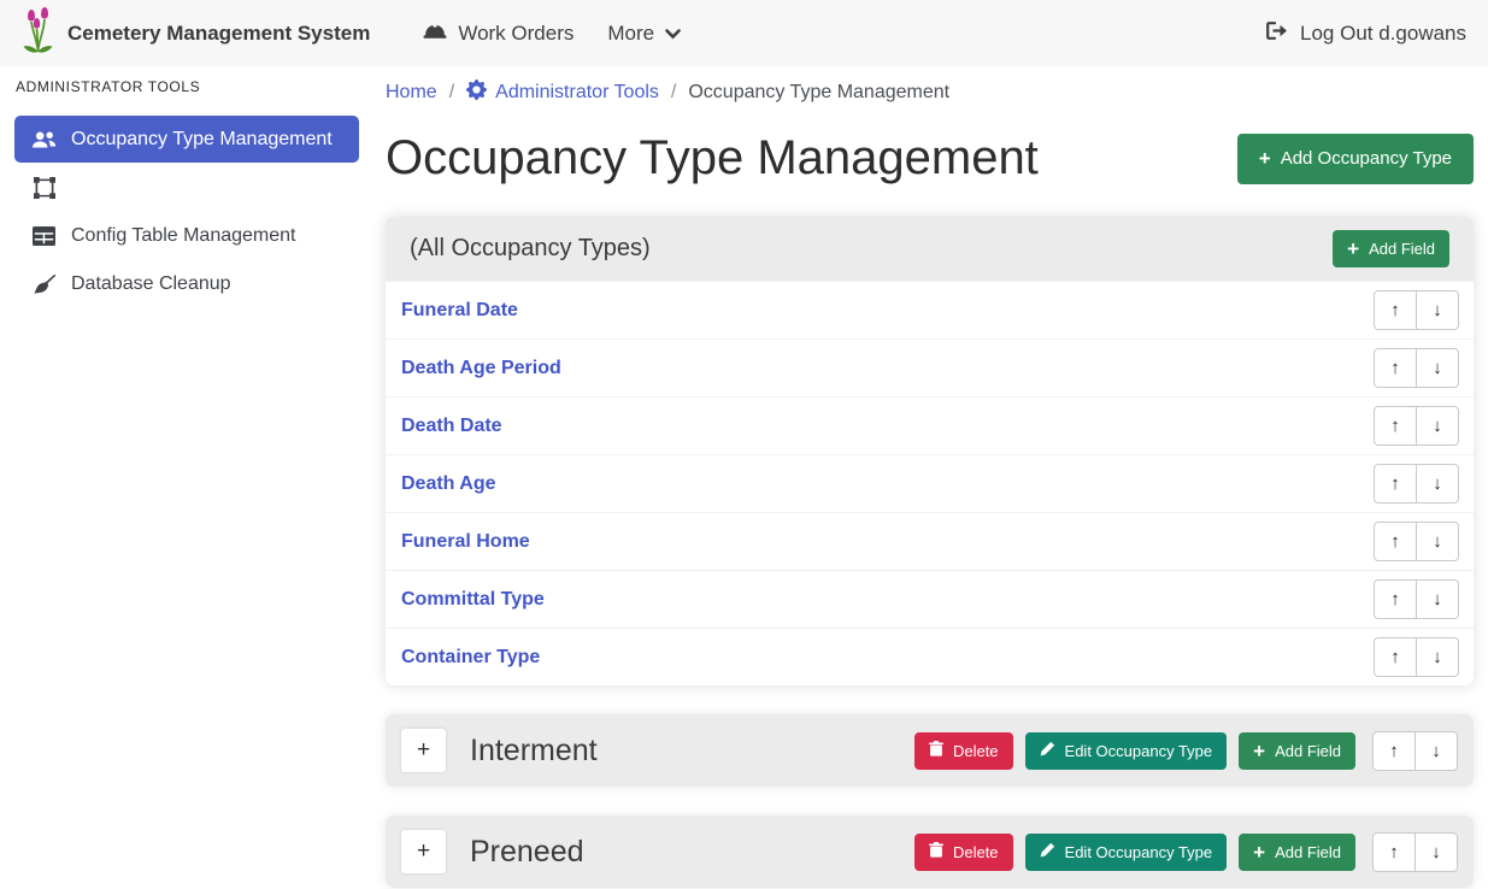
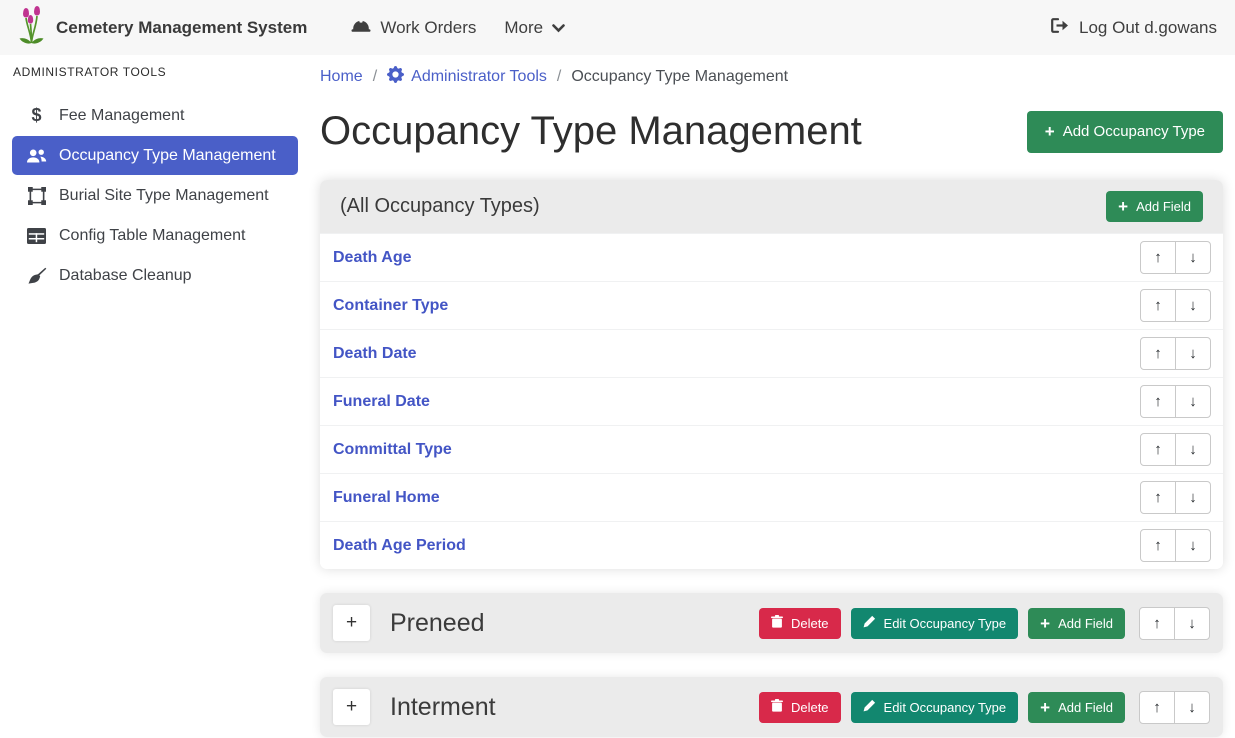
  Cemetery Management System
  Work Orders
  More
  Log Out d.gowans
  ADMINISTRATOR TOOLS
+ $
+ Fee Management
  Occupancy Type Management
+ Burial Site Type Management
  Config Table Management
  Database Cleanup
  Home
  /
  Administrator Tools
  /
  Occupancy Type Management
  Occupancy Type Management
  +
  Add Occupancy Type
  (All Occupancy Types)
  +
  Add Field
- Funeral Date
+ Death Age
  ↑
  ↓
- Death Age Period
+ Container Type
  ↑
  ↓
  Death Date
  ↑
  ↓
- Death Age
+ Funeral Date
  ↑
  ↓
- Funeral Home
+ Committal Type
  ↑
  ↓
- Committal Type
+ Funeral Home
  ↑
  ↓
- Container Type
+ Death Age Period
  ↑
  ↓
  +
- Interment
+ Preneed
  Delete
  Edit Occupancy Type
  +
  Add Field
  ↑
  ↓
  +
- Preneed
+ Interment
  Delete
  Edit Occupancy Type
  +
  Add Field
  ↑
  ↓
